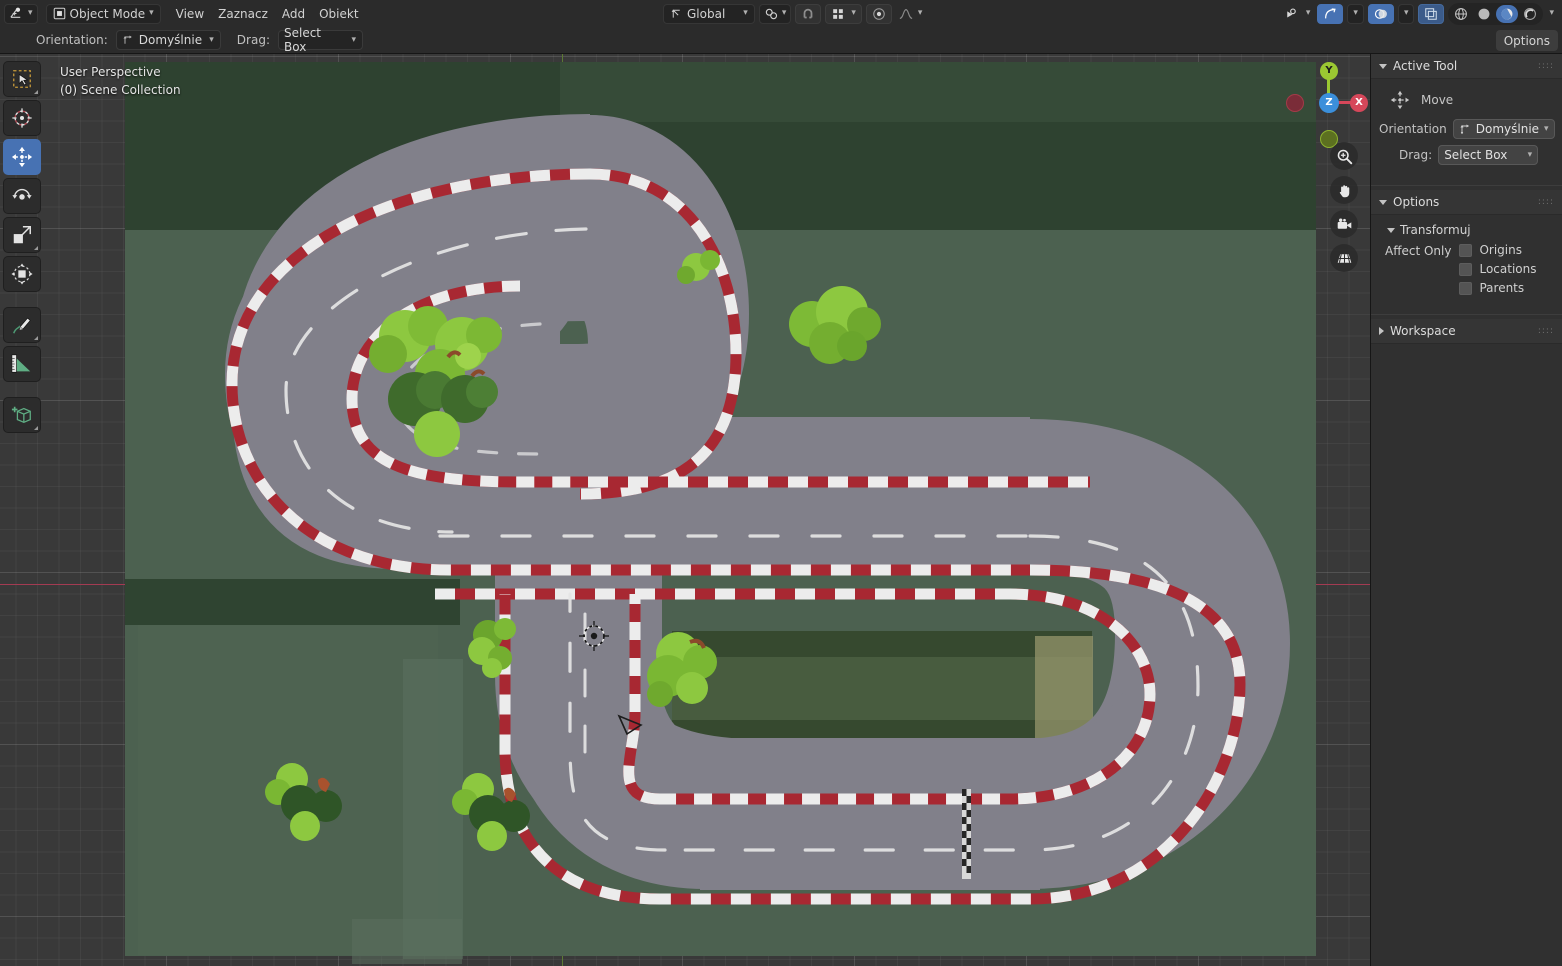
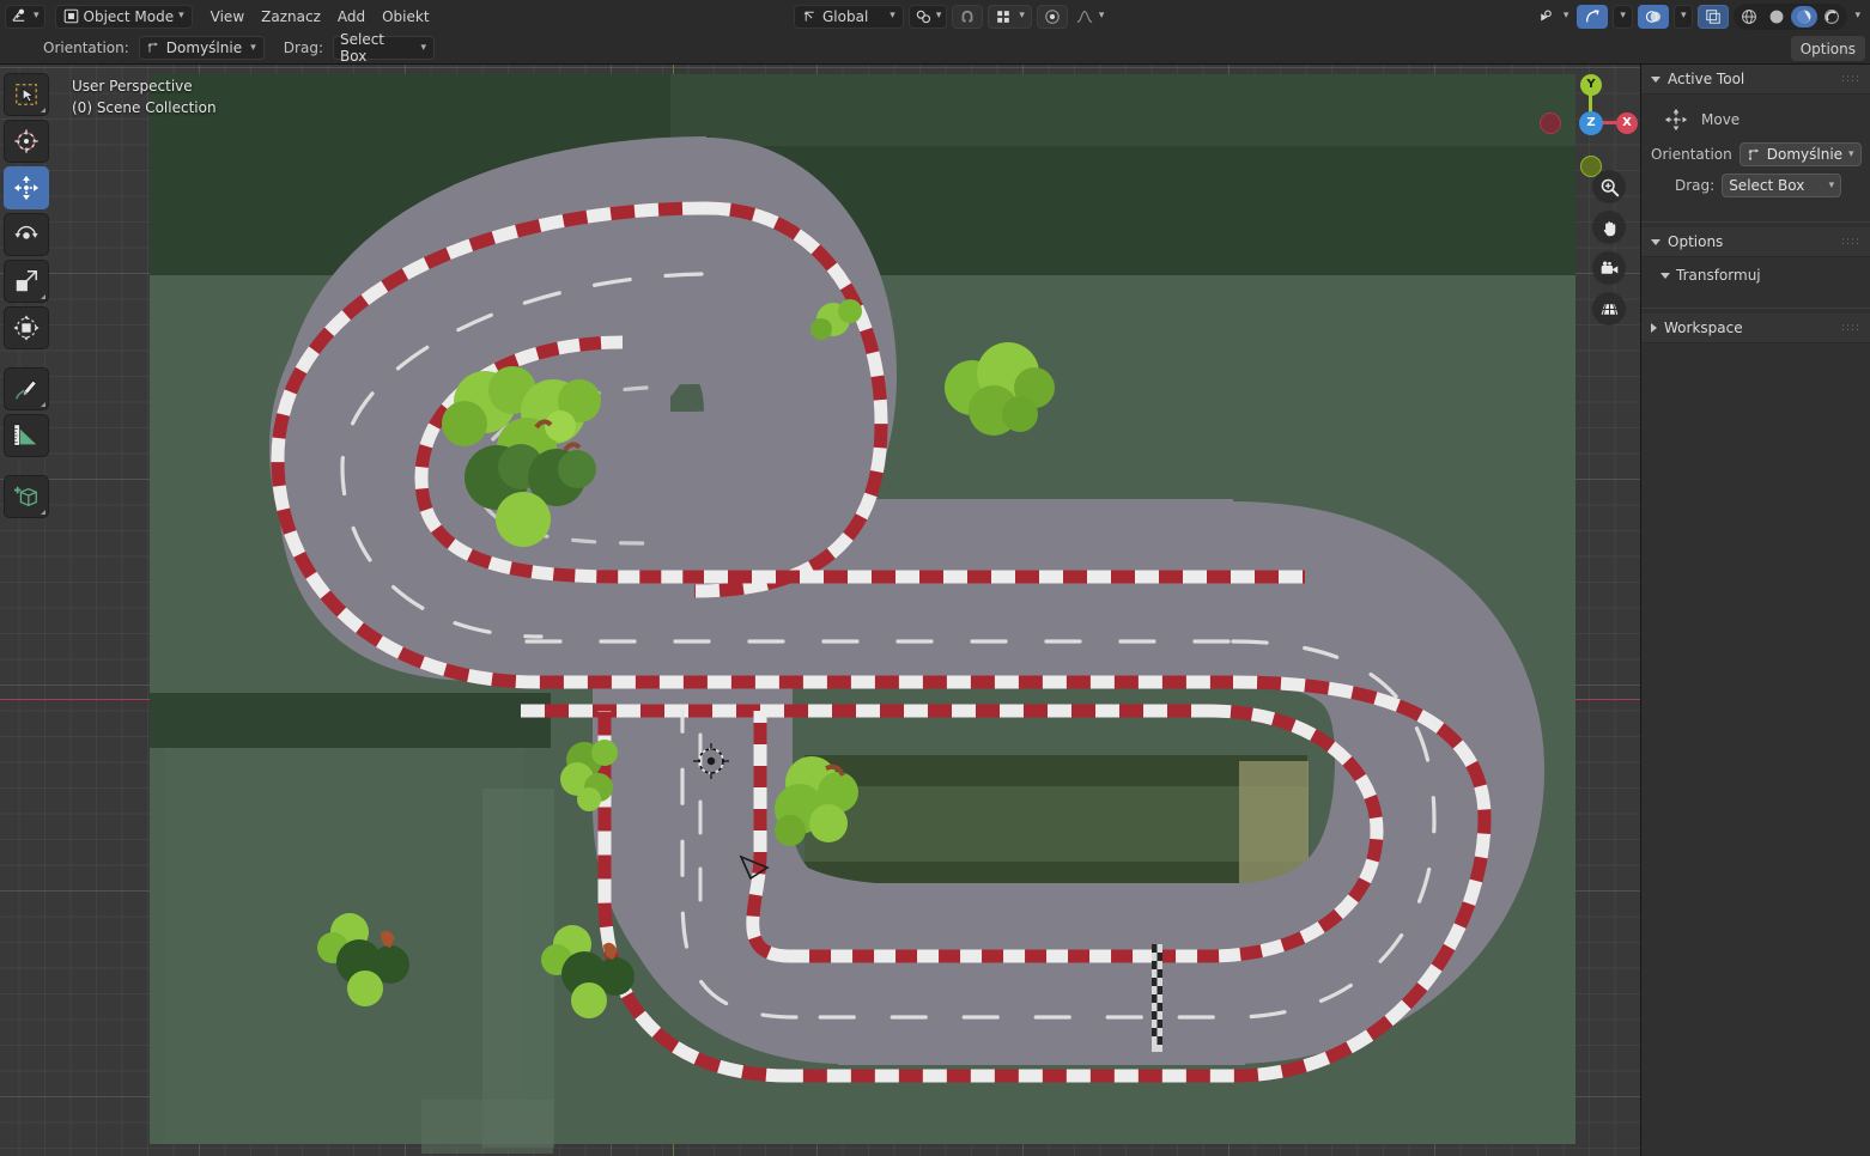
  ▾
  Object Mode
  ▾
  View
  Zaznacz
  Add
  Obiekt
  Global
  ▾
  ▾
  ▾
  ▾
  ▾
  ▾
  ▾
  ▾
  Orientation:
  Domyślnie
  ▾
  Drag:
  Select Box
  ▾
  Options
  User Perspective
  (0) Scene Collection
  Y
  Z
  X
  Active Tool
  ::::
  Move
  Orientation
  Domyślnie
  ▾
  Drag:
  Select Box
  ▾
  Options
  ::::
  Transformuj
- Affect Only
- Origins
- Locations
- Parents
  Workspace
  ::::
